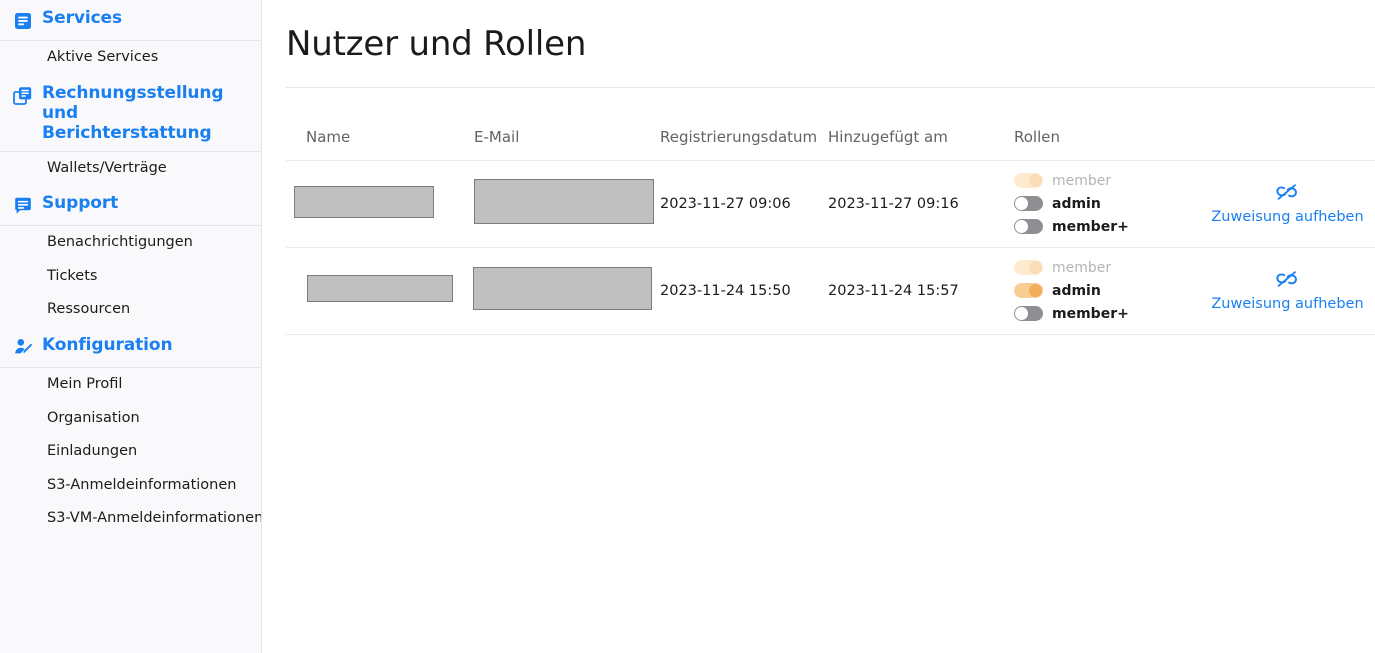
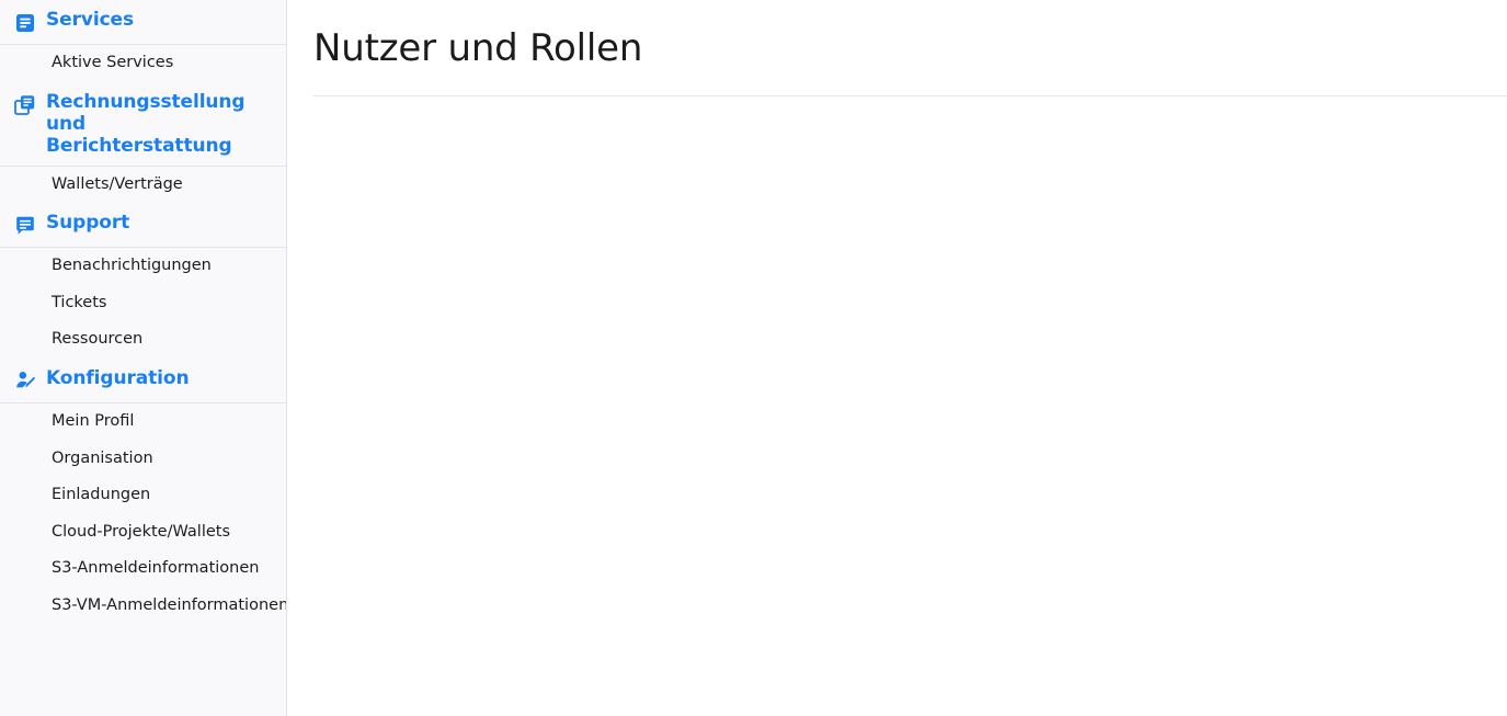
  Services
  Aktive Services
  Rechnungsstellung und Berichterstattung
  Wallets/Verträge
  Support
  Benachrichtigungen
  Tickets
  Ressourcen
  Konfiguration
  Mein Profil
  Organisation
  Einladungen
+ Cloud-Projekte/Wallets
  S3-Anmeldeinformationen
  S3-VM-Anmeldeinformationen
  Nutzer und Rollen
- Name	E-Mail	Registrierungsdatum	Hinzugefügt am	Rollen
- 		2023-11-27 09:06	2023-11-27 09:16	member admin member+	Zuweisung aufheben
- 		2023-11-24 15:50	2023-11-24 15:57	member admin member+	Zuweisung aufheben
